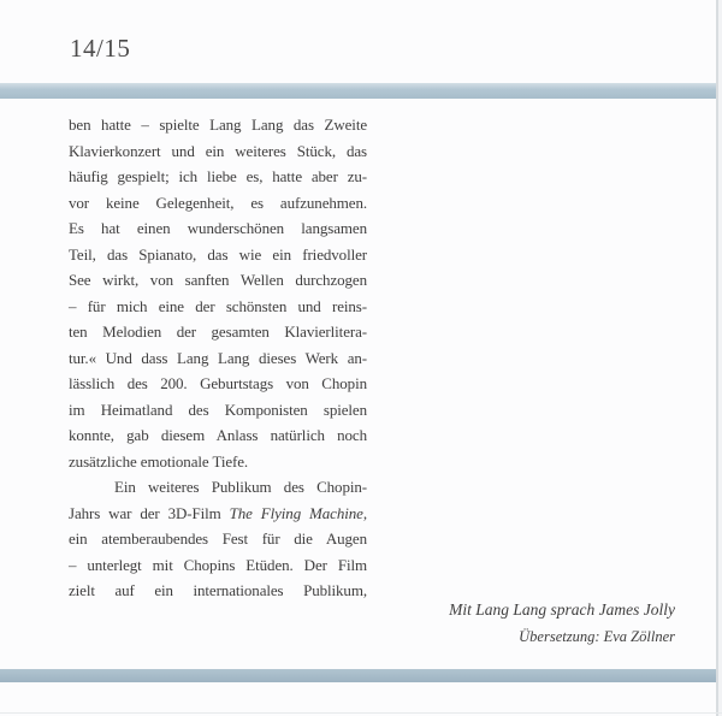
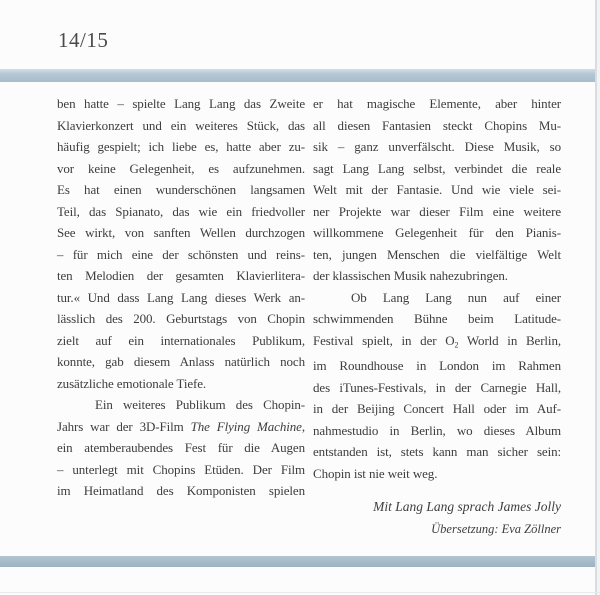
  14/15
  ben hatte – spielte Lang Lang das Zweite
  Klavierkonzert und ein weiteres Stück, das
  häufig gespielt; ich liebe es, hatte aber zu-
  vor keine Gelegenheit, es aufzunehmen.
  Es hat einen wunderschönen langsamen
  Teil, das Spianato, das wie ein friedvoller
  See wirkt, von sanften Wellen durchzogen
  – für mich eine der schönsten und reins-
  ten Melodien der gesamten Klavierlitera-
  tur.« Und dass Lang Lang dieses Werk an-
  lässlich des 200. Geburtstags von Chopin
- im Heimatland des Komponisten spielen
+ zielt auf ein internationales Publikum,
  konnte, gab diesem Anlass natürlich noch
  zusätzliche emotionale Tiefe.
  Ein weiteres Publikum des Chopin-
  Jahrs war der 3D-Film The Flying Machine,
  ein atemberaubendes Fest für die Augen
  – unterlegt mit Chopins Etüden. Der Film
- zielt auf ein internationales Publikum,
+ im Heimatland des Komponisten spielen
+ er hat magische Elemente, aber hinter
+ all diesen Fantasien steckt Chopins Mu-
+ sik – ganz unverfälscht. Diese Musik, so
+ sagt Lang Lang selbst, verbindet die reale
+ Welt mit der Fantasie. Und wie viele sei-
+ ner Projekte war dieser Film eine weitere
+ willkommene Gelegenheit für den Pianis-
+ ten, jungen Menschen die vielfältige Welt
+ der klassischen Musik nahezubringen.
+ Ob Lang Lang nun auf einer
+ schwimmenden Bühne beim Latitude-
+ Festival spielt, in der O2 World in Berlin,
+ im Roundhouse in London im Rahmen
+ des iTunes-Festivals, in der Carnegie Hall,
+ in der Beijing Concert Hall oder im Auf-
+ nahmestudio in Berlin, wo dieses Album
+ entstanden ist, stets kann man sicher sein:
+ Chopin ist nie weit weg.
  Mit Lang Lang sprach James Jolly
  Übersetzung: Eva Zöllner
